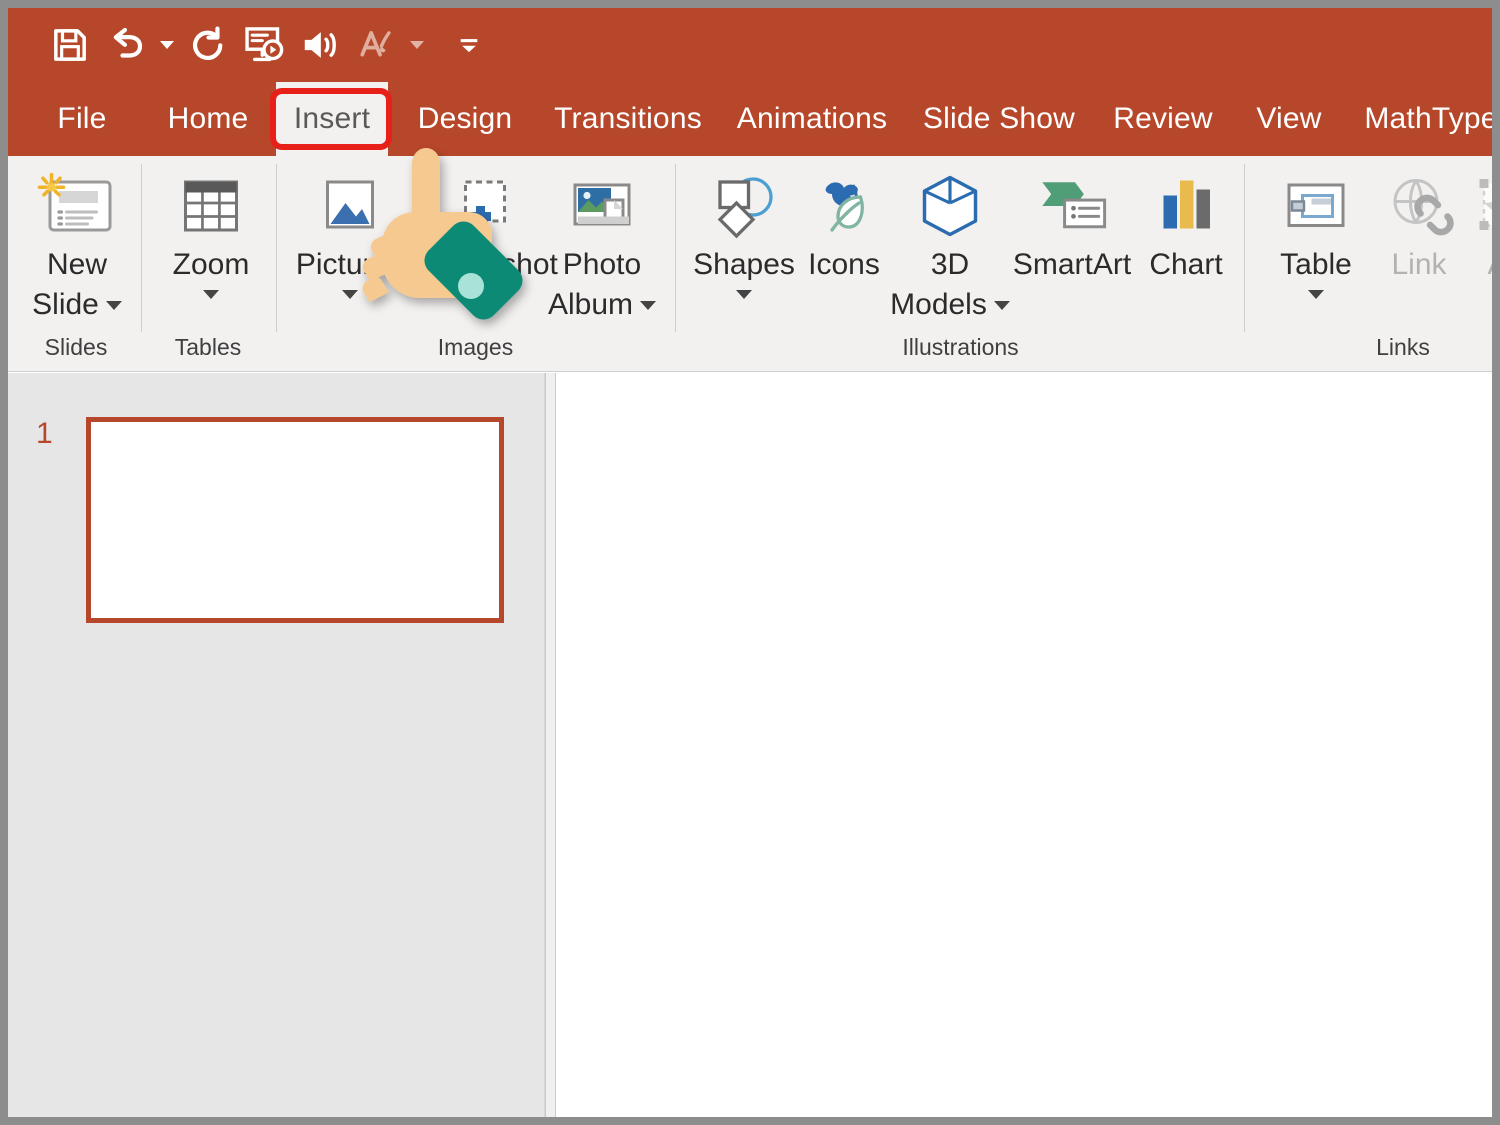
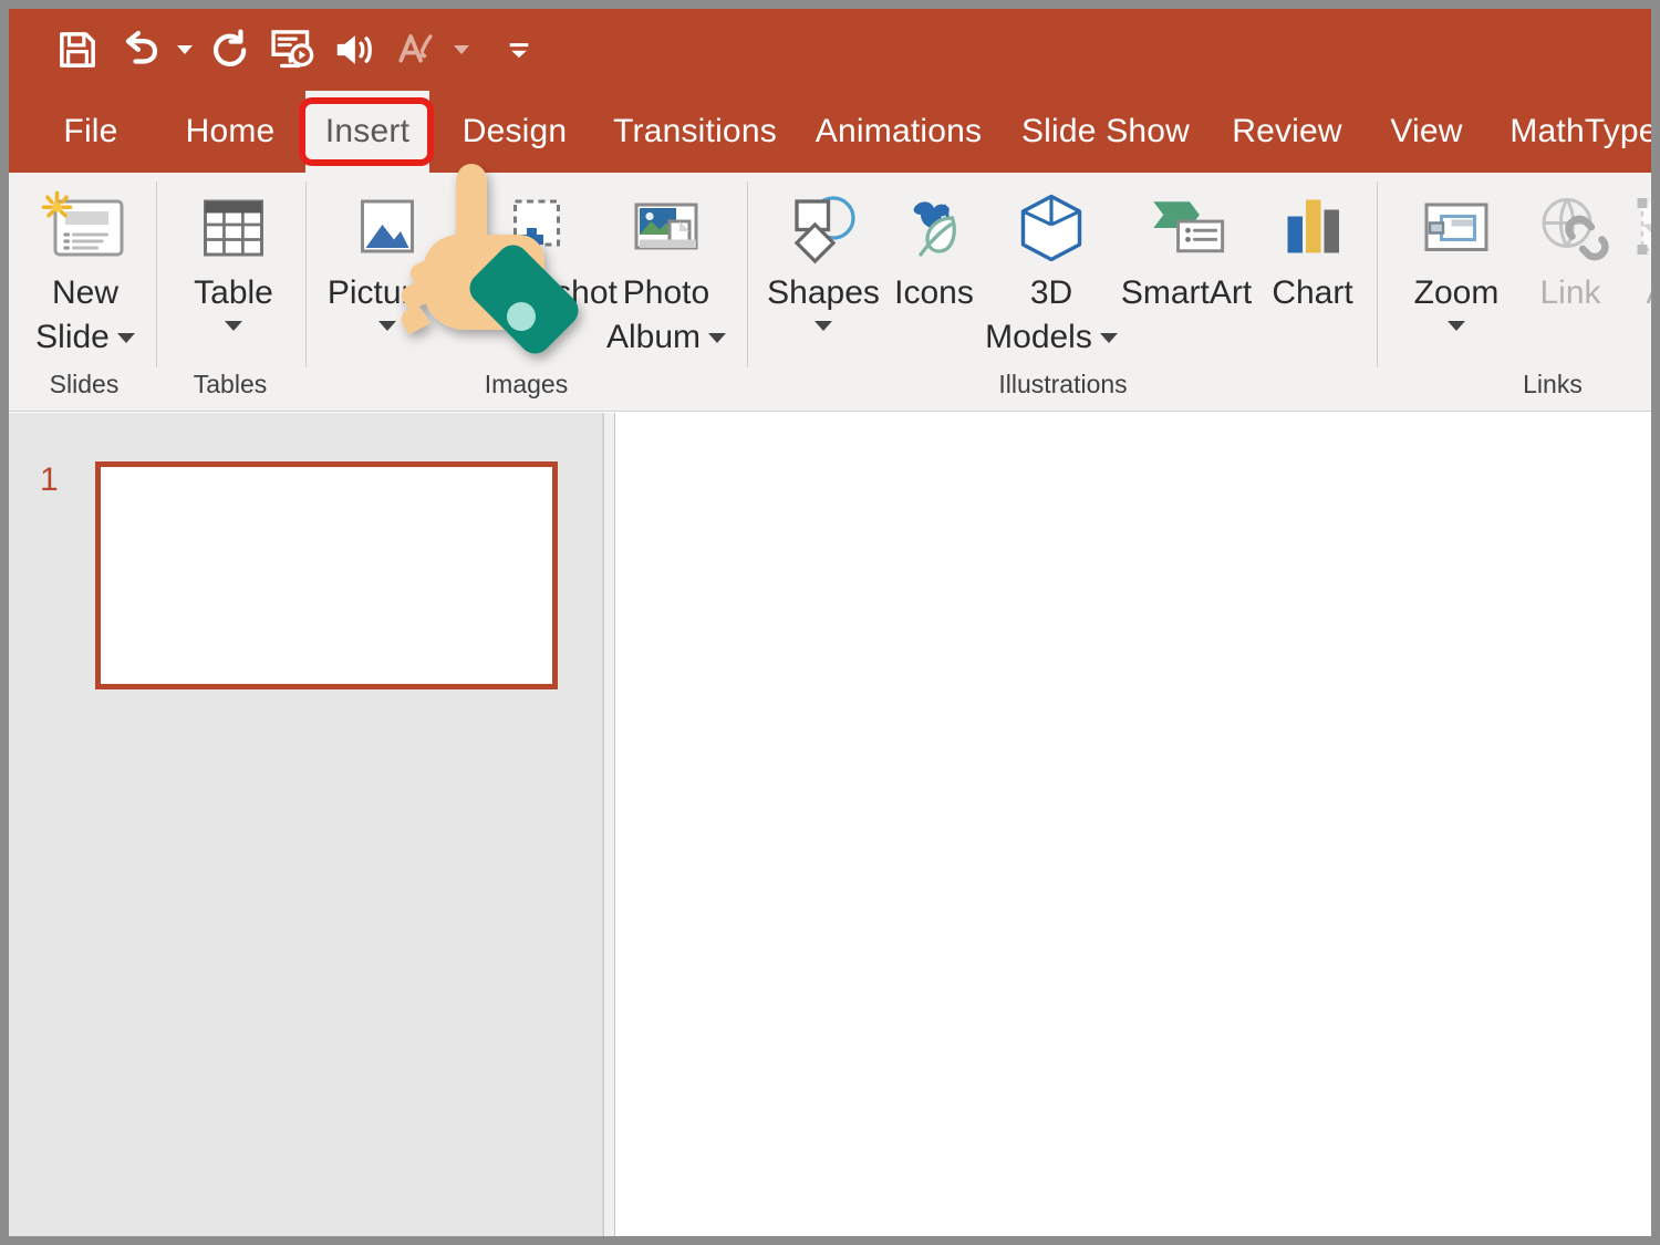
  File
  Home
  Insert
  Design
  Transitions
  Animations
  Slide Show
  Review
  View
  MathType
  New
  Slide
- Zoom
+ Table
  Photo
  Album
  Shapes
  Icons
  3D
  Models
  SmartArt
  Chart
- Table
+ Zoom
  Link
  Slides
  Tables
  Images
  Illustrations
  Links
  1
